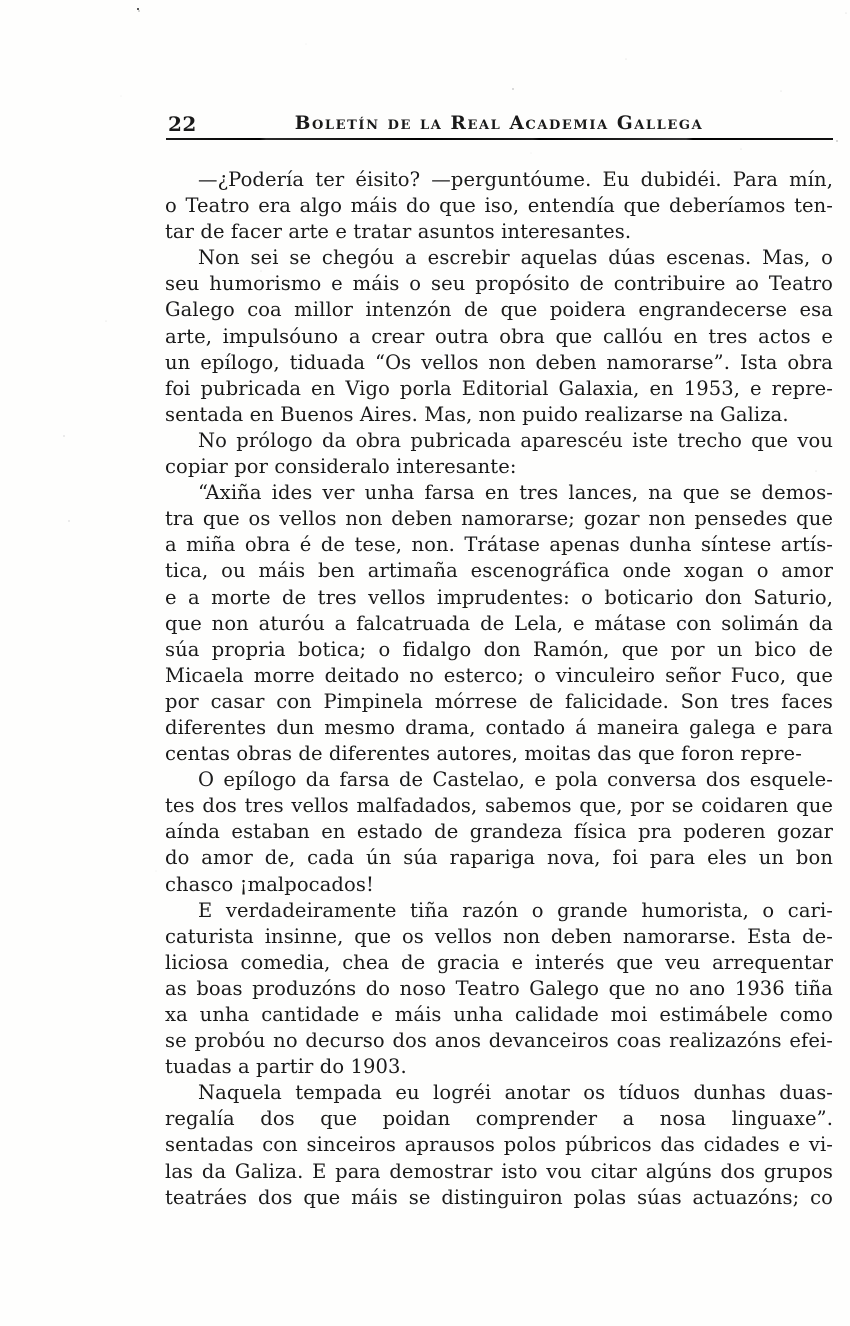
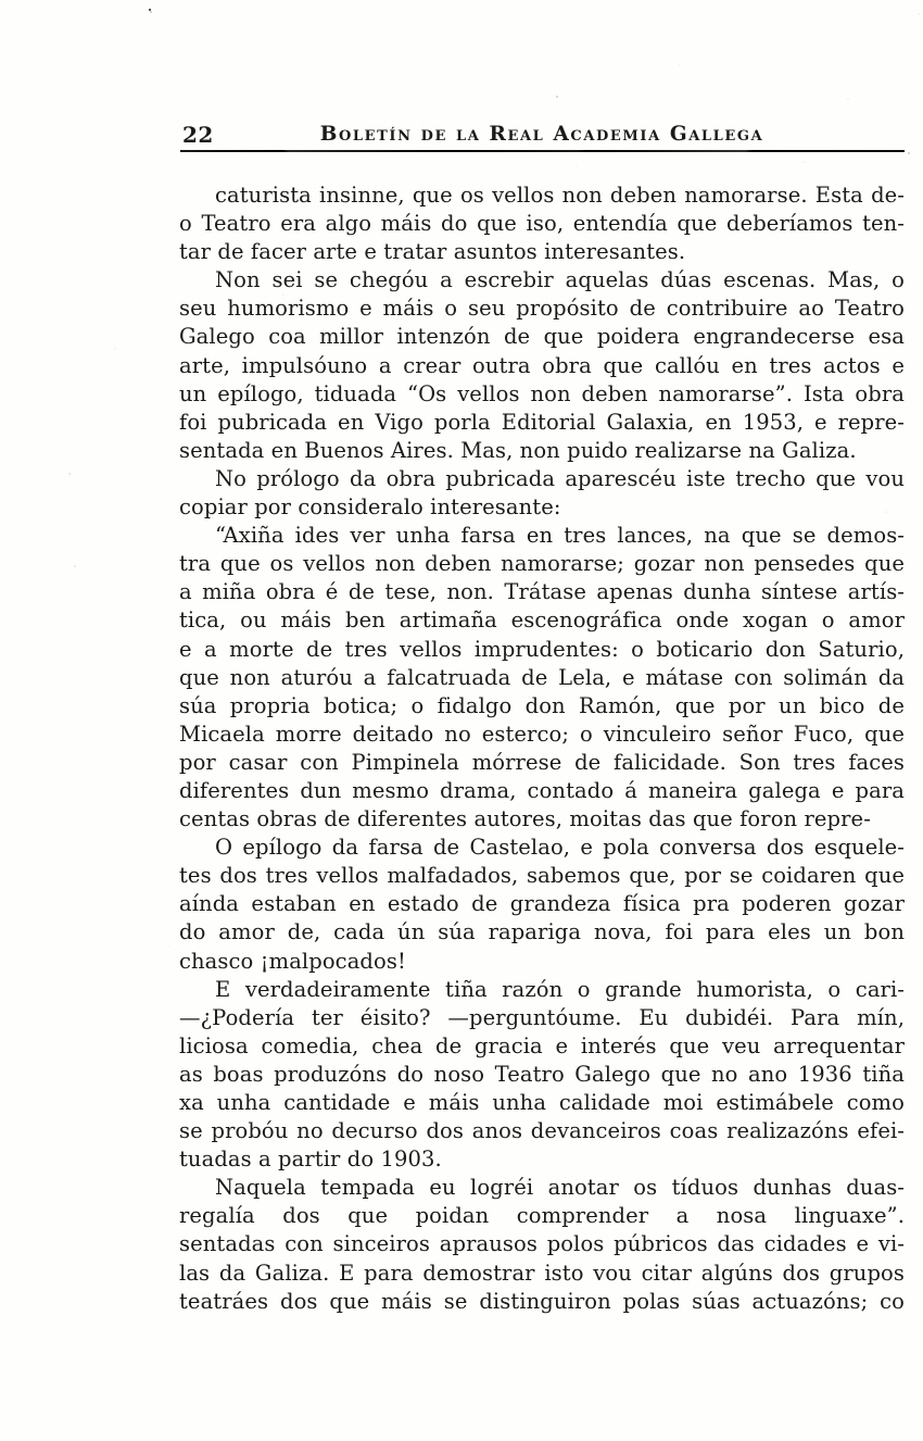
  22
  Boletín de la Real Academia Gallega
- —¿Podería ter éisito? —perguntóume. Eu dubidéi. Para mín,
+ caturista insinne, que os vellos non deben namorarse. Esta de-
  o Teatro era algo máis do que iso, entendía que deberíamos ten-
  tar de facer arte e tratar asuntos interesantes.
  Non sei se chegóu a escrebir aquelas dúas escenas. Mas, o
  seu humorismo e máis o seu propósito de contribuire ao Teatro
  Galego coa millor intenzón de que poidera engrandecerse esa
  arte, impulsóuno a crear outra obra que callóu en tres actos e
  un epílogo, tiduada “Os vellos non deben namorarse”. Ista obra
  foi pubricada en Vigo porla Editorial Galaxia, en 1953, e repre-
  sentada en Buenos Aires. Mas, non puido realizarse na Galiza.
  No prólogo da obra pubricada aparescéu iste trecho que vou
  copiar por consideralo interesante:
  “Axiña ides ver unha farsa en tres lances, na que se demos-
  tra que os vellos non deben namorarse; gozar non pensedes que
  a miña obra é de tese, non. Trátase apenas dunha síntese artís-
  tica, ou máis ben artimaña escenográfica onde xogan o amor
  e a morte de tres vellos imprudentes: o boticario don Saturio,
  que non aturóu a falcatruada de Lela, e mátase con solimán da
  súa propria botica; o fidalgo don Ramón, que por un bico de
  Micaela morre deitado no esterco; o vinculeiro señor Fuco, que
  por casar con Pimpinela mórrese de falicidade. Son tres faces
  diferentes dun mesmo drama, contado á maneira galega e para
  centas obras de diferentes autores, moitas das que foron repre-
  O epílogo da farsa de Castelao, e pola conversa dos esquele-
  tes dos tres vellos malfadados, sabemos que, por se coidaren que
  aínda estaban en estado de grandeza física pra poderen gozar
  do amor de, cada ún súa rapariga nova, foi para eles un bon
  chasco ¡malpocados!
  E verdadeiramente tiña razón o grande humorista, o cari-
- caturista insinne, que os vellos non deben namorarse. Esta de-
+ —¿Podería ter éisito? —perguntóume. Eu dubidéi. Para mín,
  liciosa comedia, chea de gracia e interés que veu arrequentar
  as boas produzóns do noso Teatro Galego que no ano 1936 tiña
  xa unha cantidade e máis unha calidade moi estimábele como
  se probóu no decurso dos anos devanceiros coas realizazóns efei-
  tuadas a partir do 1903.
  Naquela tempada eu logréi anotar os tíduos dunhas duas-
  regalía dos que poidan comprender a nosa linguaxe”.
  sentadas con sinceiros aprausos polos púbricos das cidades e vi-
  las da Galiza. E para demostrar isto vou citar algúns dos grupos
  teatráes dos que máis se distinguiron polas súas actuazóns; co
